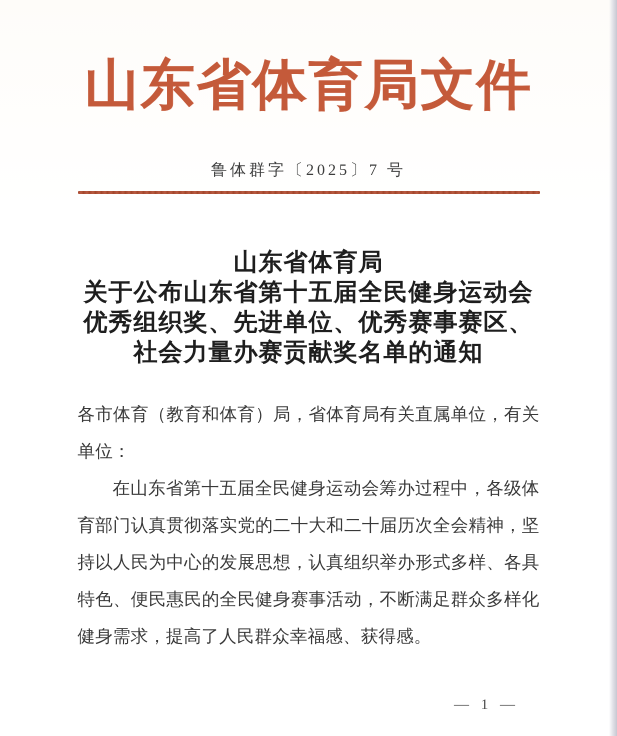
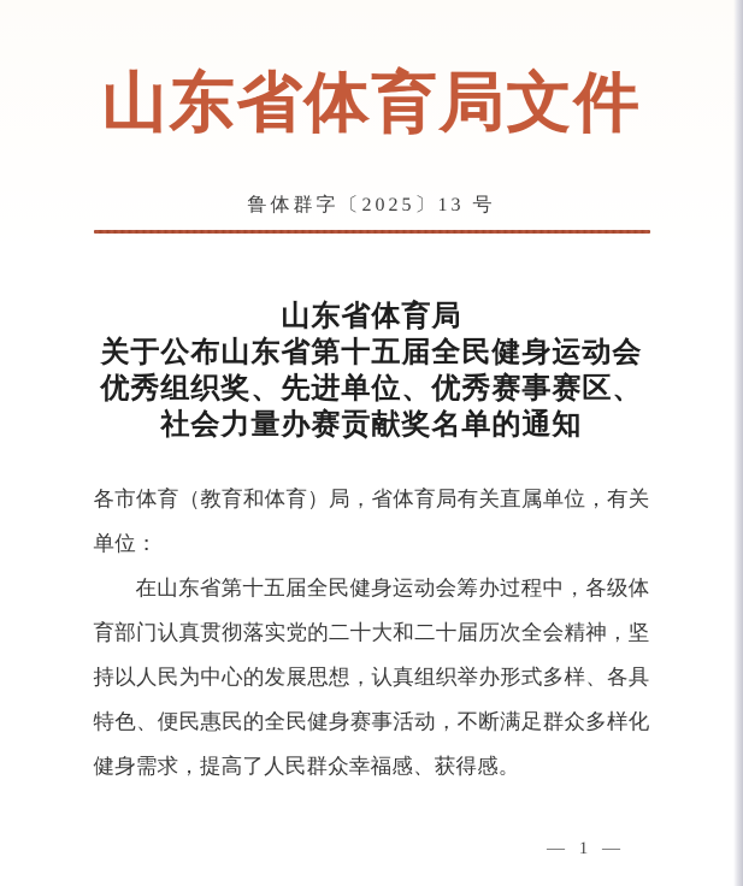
  山东省体育局文件
- 鲁体群字〔2025〕7 号
+ 鲁体群字〔2025〕13 号
  山东省体育局
  关于公布山东省第十五届全民健身运动会
  优秀组织奖、先进单位、优秀赛事赛区、
  社会力量办赛贡献奖名单的通知
  各市体育（教育和体育）局，省体育局有关直属单位，有关单位：
  在山东省第十五届全民健身运动会筹办过程中，各级体育部门认真贯彻落实党的二十大和二十届历次全会精神，坚持以人民为中心的发展思想，认真组织举办形式多样、各具特色、便民惠民的全民健身赛事活动，不断满足群众多样化健身需求，提高了人民群众幸福感、获得感。
  — 1 —
